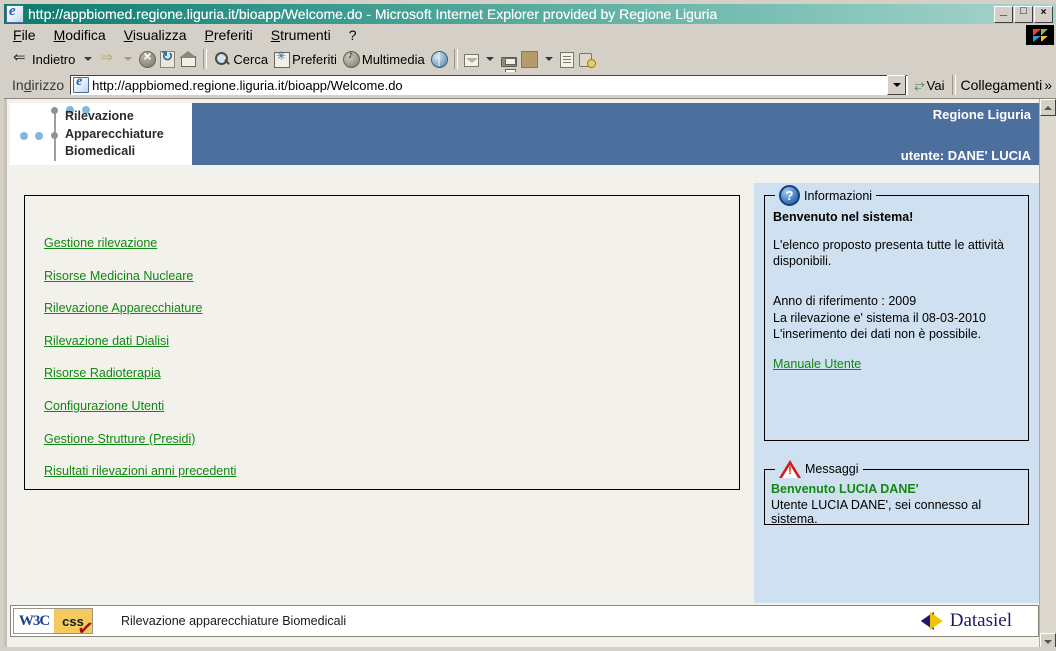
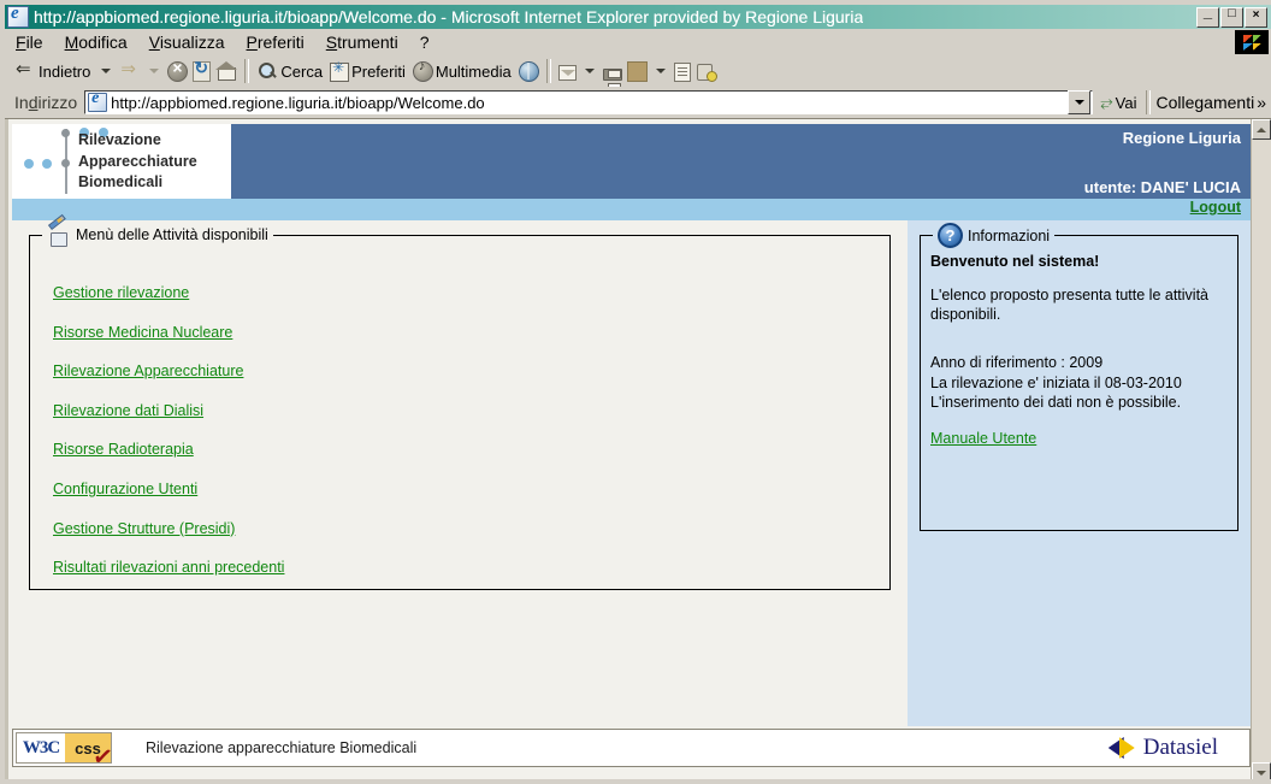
  http://appbiomed.regione.liguria.it/bioapp/Welcome.do - Microsoft Internet Explorer provided by Regione Liguria
  _
  □
  ×
  File
  Modifica
  Visualizza
  Preferiti
  Strumenti
  ?
  Indietro
  Cerca
  Preferiti
  Multimedia
  Indirizzo
  http://appbiomed.regione.liguria.it/bioapp/Welcome.do
  ⥂
  Vai
  Collegamenti
  »
  Rilevazione
  Apparecchiature
  Biomedicali
  Regione Liguria
  utente: DANE' LUCIA
+ Logout
+ Menù delle Attività disponibili
  Gestione rilevazione
  Risorse Medicina Nucleare
  Rilevazione Apparecchiature
  Rilevazione dati Dialisi
  Risorse Radioterapia
  Configurazione Utenti
  Gestione Strutture (Presidi)
  Risultati rilevazioni anni precedenti
  Informazioni
  Benvenuto nel sistema!
  L'elenco proposto presenta tutte le attività disponibili.
  Anno di riferimento : 2009
- La rilevazione e' sistema il 08-03-2010
+ La rilevazione e' iniziata il 08-03-2010
  L'inserimento dei dati non è possibile.
  Manuale Utente
- !
- Messaggi
- Benvenuto LUCIA DANE'
- Utente LUCIA DANE', sei connesso al sistema.
  W3C
  css
  Rilevazione apparecchiature Biomedicali
  Datasiel
